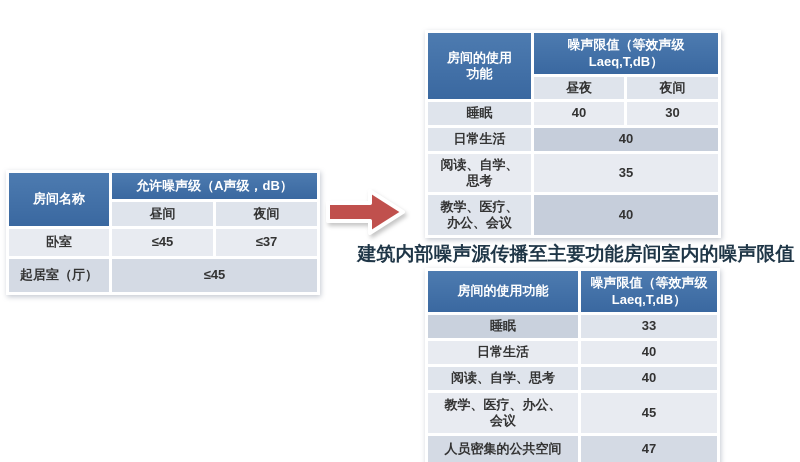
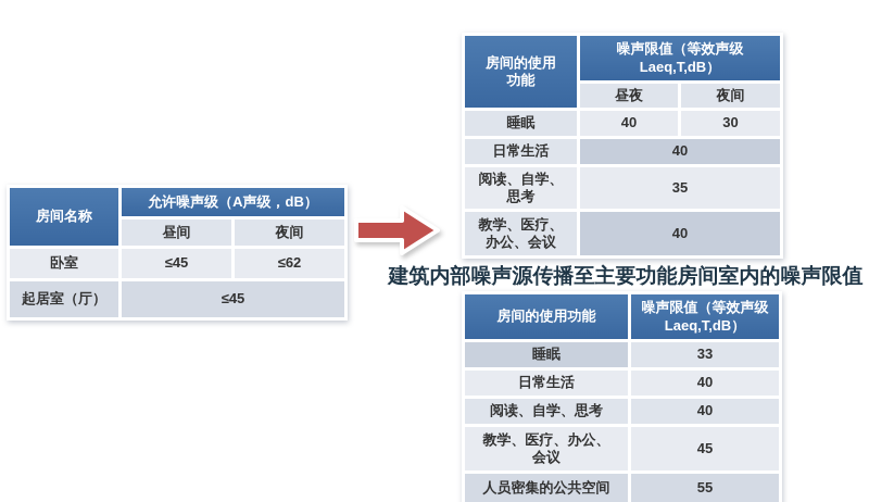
  房间名称	允许噪声级（A声级，dB）
  昼间	夜间
- 卧室	≤45	≤37
+ 卧室	≤45	≤62
  起居室（厅）	≤45
  房间的使用 功能	噪声限值（等效声级 Laeq,T,dB）
  昼夜	夜间
  睡眠	40	30
  日常生活	40
  阅读、自学、 思考	35
  教学、医疗、 办公、会议	40
  建筑内部噪声源传播至主要功能房间室内的噪声限值
  房间的使用功能	噪声限值（等效声级 Laeq,T,dB）
  睡眠	33
  日常生活	40
  阅读、自学、思考	40
  教学、医疗、办公、 会议	45
- 人员密集的公共空间	47
+ 人员密集的公共空间	55
